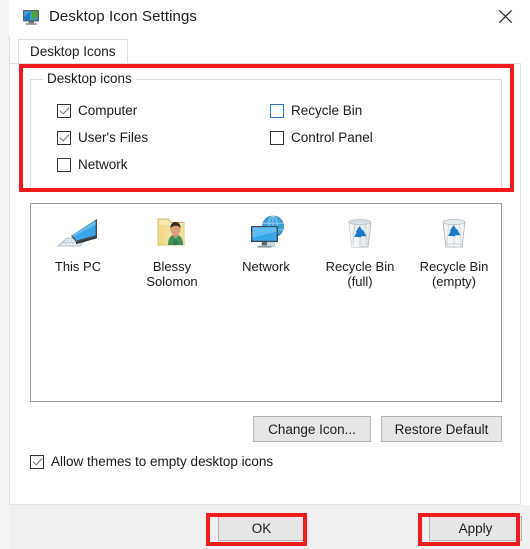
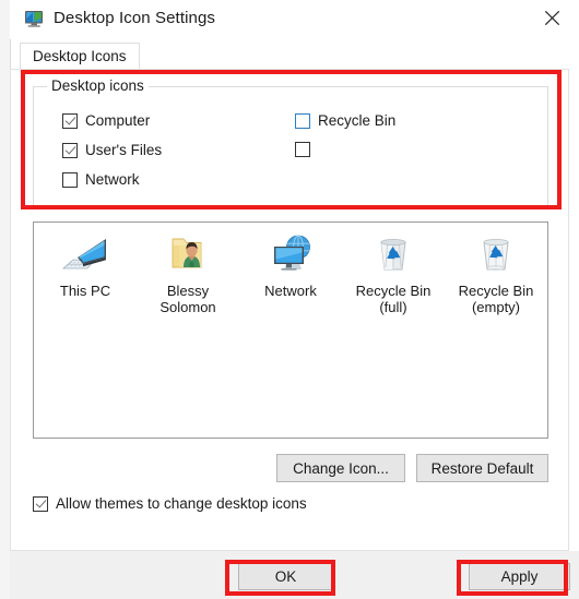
  Desktop Icon Settings
  Desktop Icons
  Desktop icons
  Computer
  User's Files
  Network
  Recycle Bin
- Control Panel
  This PC
  Blessy
  Solomon
  Network
  Recycle Bin
  (full)
  Recycle Bin
  (empty)
  Change Icon...
  Restore Default
- Allow themes to empty desktop icons
+ Allow themes to change desktop icons
  OK
  Apply
